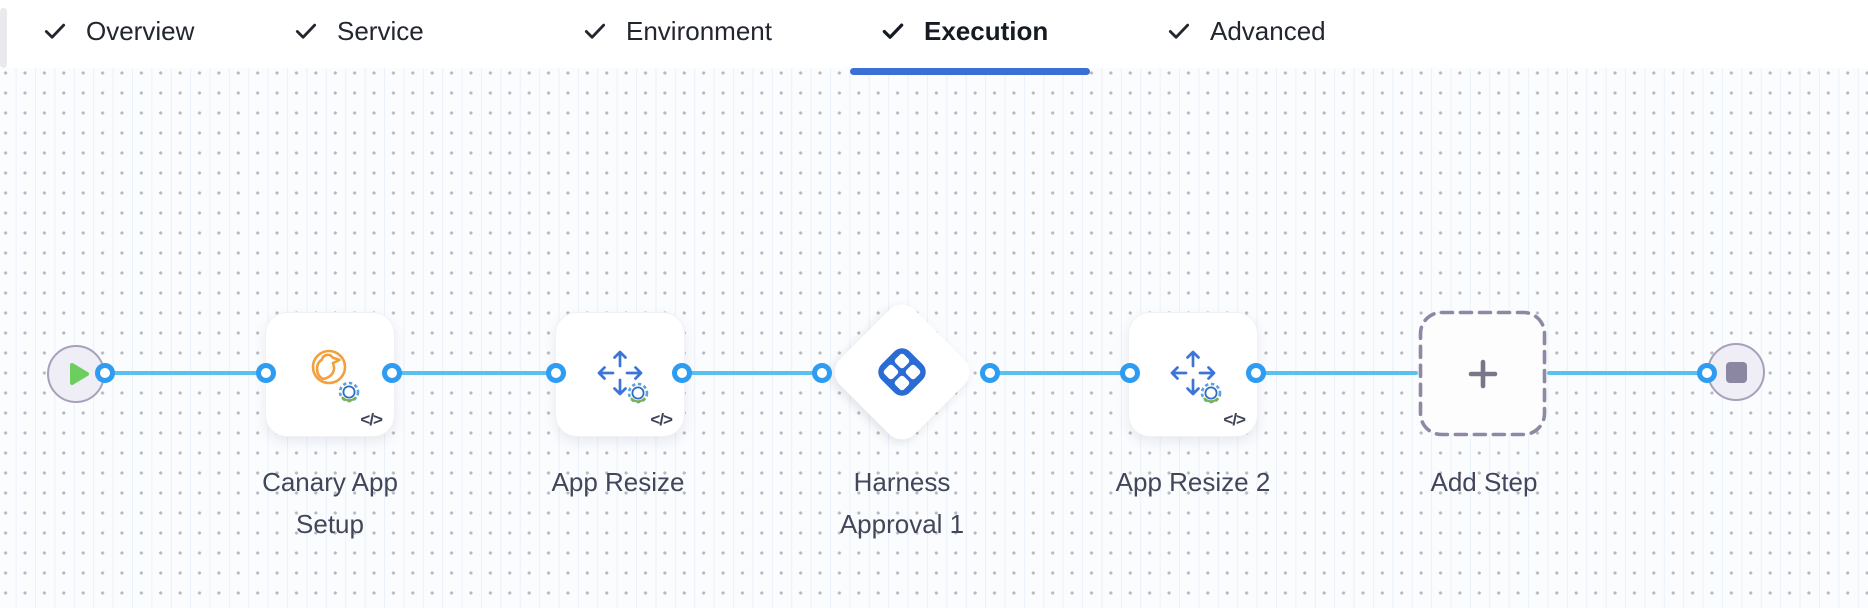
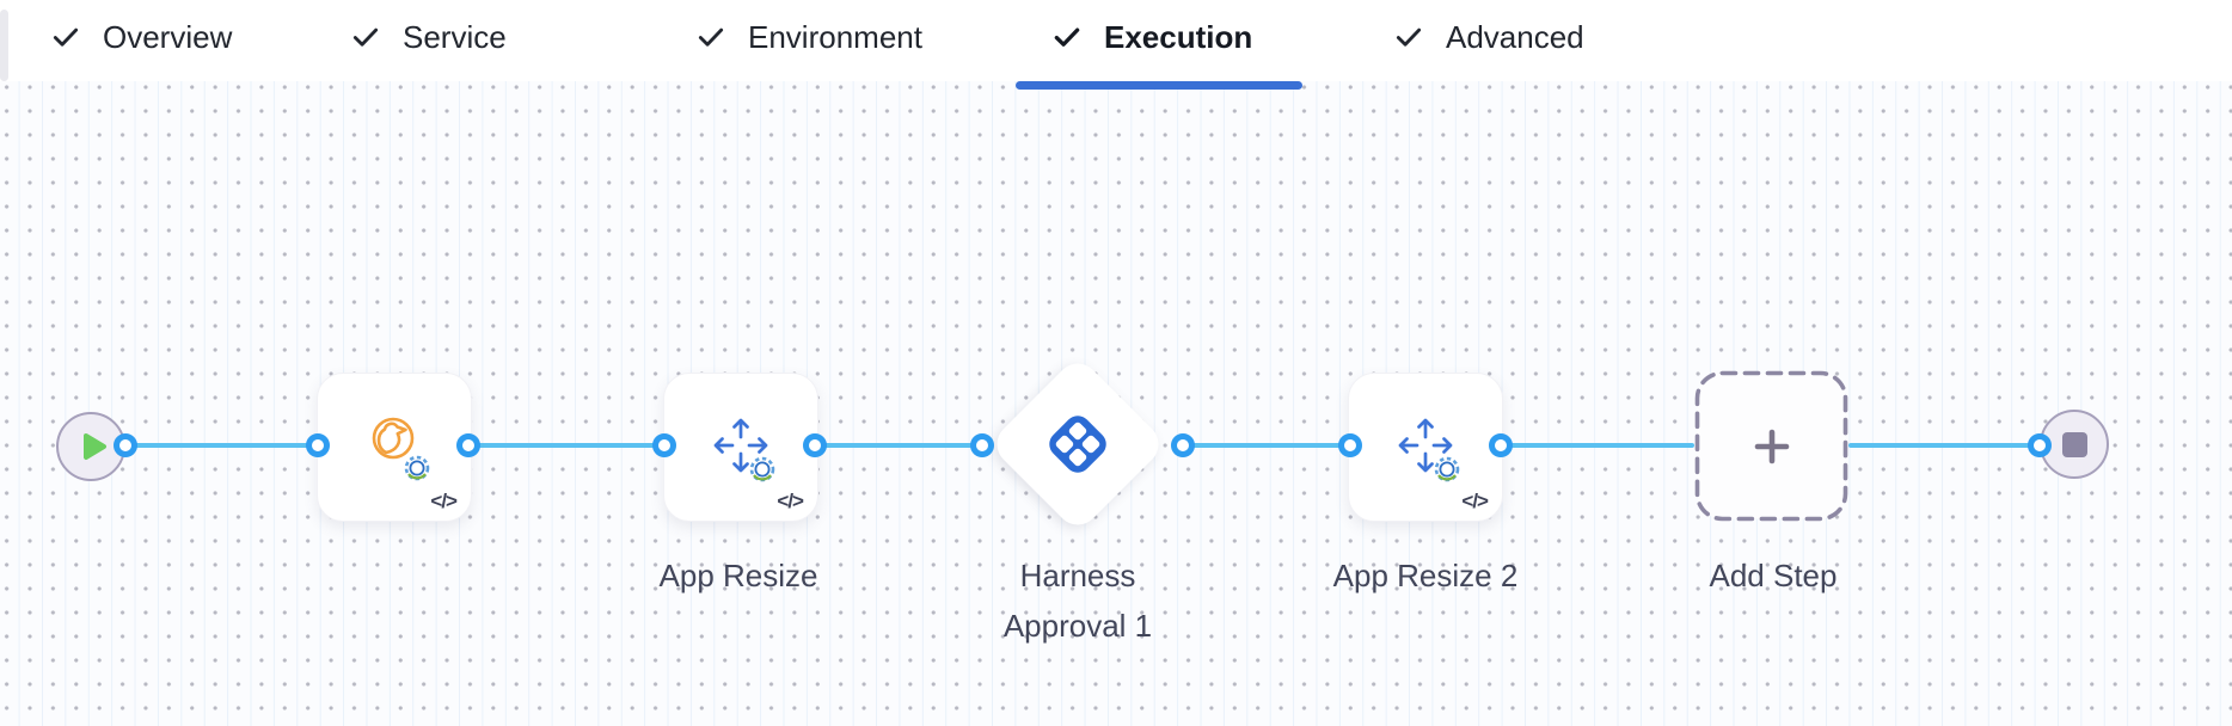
  Overview
  Service
  Environment
  Execution
  Advanced
  </>
  </>
  </>
- Canary App Setup
  App Resize
  Harness Approval 1
  App Resize 2
  Add Step
